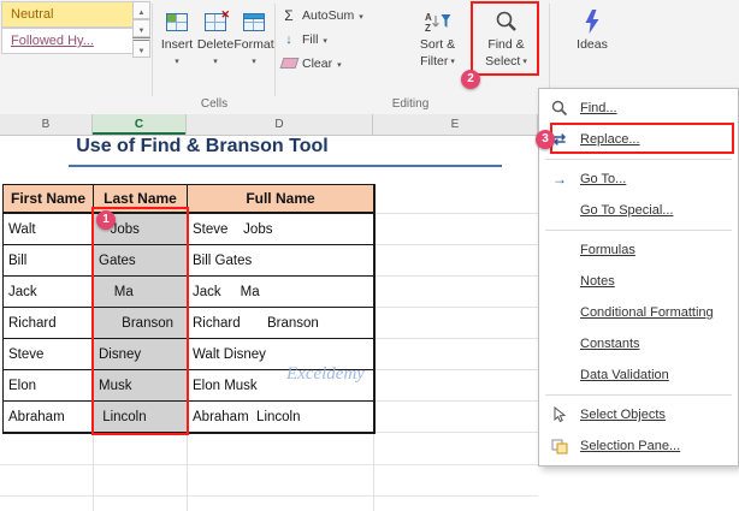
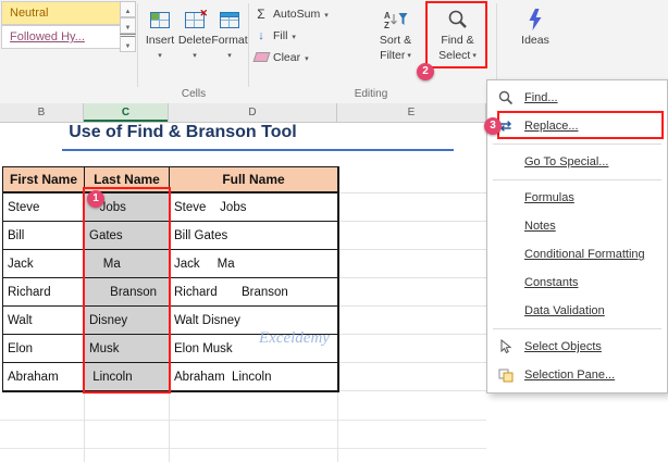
  Neutral
  Followed Hy...
  Insert
  Delete
  Format
  Cells
  AutoSum
  Fill
  Clear
  A
  Z
  Sort &
  Filter
  Find &
  Select
  Editing
  Ideas
  B
  C
  D
  E
  Use of Find & Branson Tool
  First Name
  Last Name
  Full Name
- Walt
+ Steve
  Jobs
  Steve Jobs
  Bill
  Gates
  Bill Gates
  Jack
  Ma
  Jack Ma
  Richard
  Branson
  Richard Branson
- Steve
+ Walt
  Disney
  Walt Disney
  Elon
  Musk
  Elon Musk
  Abraham
  Lincoln
  Abraham Lincoln
  Exceldemy
  Find...
  Replace...
- Go To...
  Go To Special...
  Formulas
  Notes
  Conditional Formatting
  Constants
  Data Validation
  Select Objects
  Selection Pane...
  1
  2
  3
